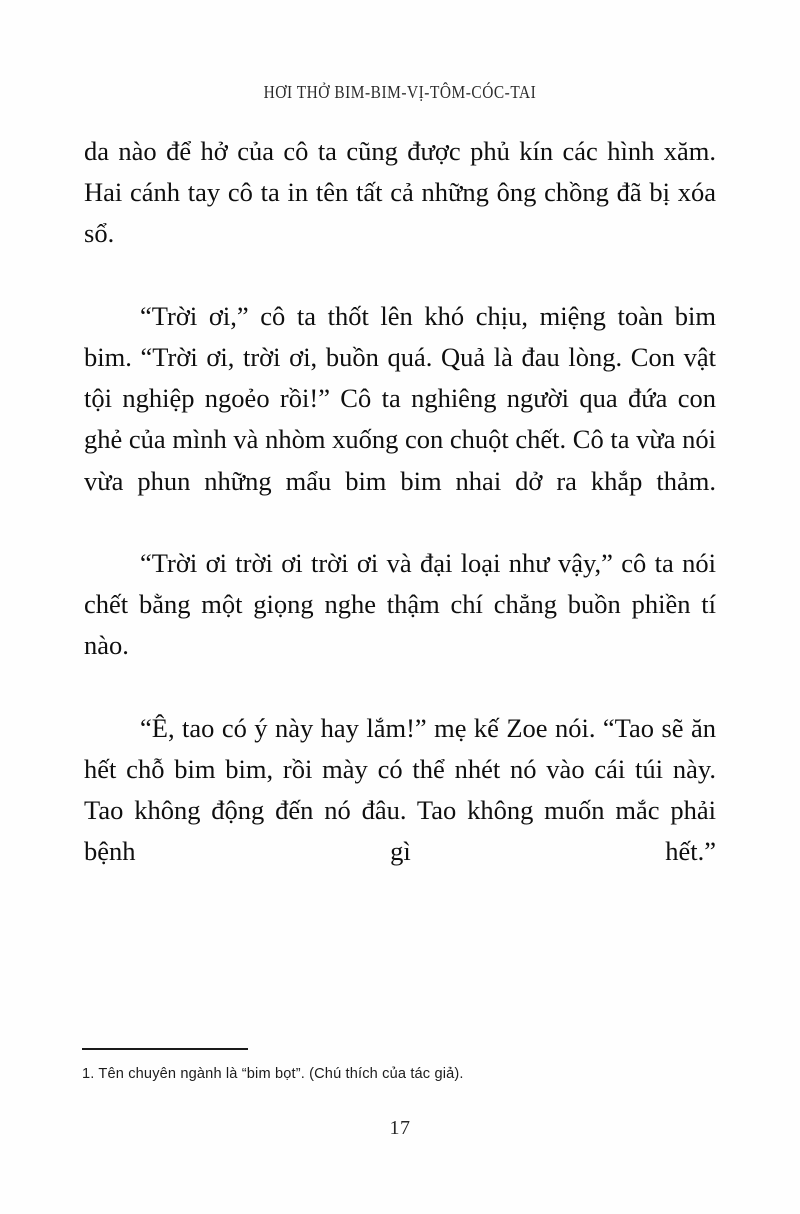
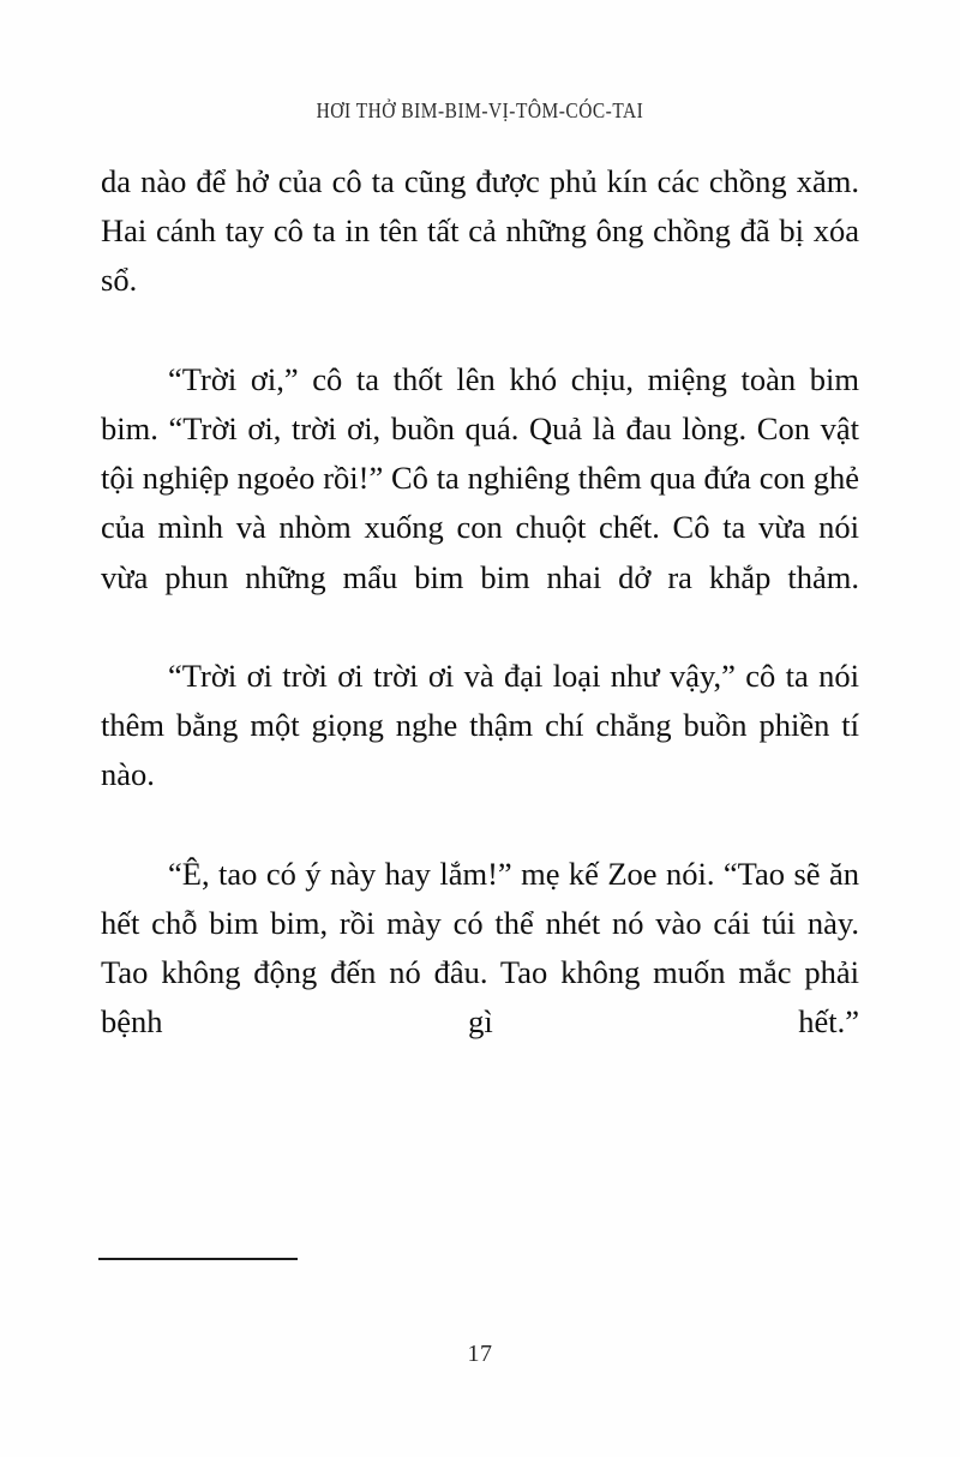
  HƠI THỞ BIM-BIM-VỊ-TÔM-CÓC-TAI
- da nào để hở của cô ta cũng được phủ kín các hình xăm. Hai cánh tay cô ta in tên tất cả những ông chồng đã bị xóa sổ.
+ da nào để hở của cô ta cũng được phủ kín các chồng xăm. Hai cánh tay cô ta in tên tất cả những ông chồng đã bị xóa sổ.
- “Trời ơi,” cô ta thốt lên khó chịu, miệng toàn bim bim. “Trời ơi, trời ơi, buồn quá. Quả là đau lòng. Con vật tội nghiệp ngoẻo rồi!” Cô ta nghiêng người qua đứa con ghẻ của mình và nhòm xuống con chuột chết. Cô ta vừa nói vừa phun những mẩu bim bim nhai dở ra khắp thảm.
+ “Trời ơi,” cô ta thốt lên khó chịu, miệng toàn bim bim. “Trời ơi, trời ơi, buồn quá. Quả là đau lòng. Con vật tội nghiệp ngoẻo rồi!” Cô ta nghiêng thêm qua đứa con ghẻ của mình và nhòm xuống con chuột chết. Cô ta vừa nói vừa phun những mẩu bim bim nhai dở ra khắp thảm.
- “Trời ơi trời ơi trời ơi và đại loại như vậy,” cô ta nói chết bằng một giọng nghe thậm chí chẳng buồn phiền tí nào.
+ “Trời ơi trời ơi trời ơi và đại loại như vậy,” cô ta nói thêm bằng một giọng nghe thậm chí chẳng buồn phiền tí nào.
  “Ê, tao có ý này hay lắm!” mẹ kế Zoe nói. “Tao sẽ ăn hết chỗ bim bim, rồi mày có thể nhét nó vào cái túi này. Tao không động đến nó đâu. Tao không muốn mắc phải bệnh gì hết.”
- 1. Tên chuyên ngành là “bim bọt”. (Chú thích của tác giả).
  17
